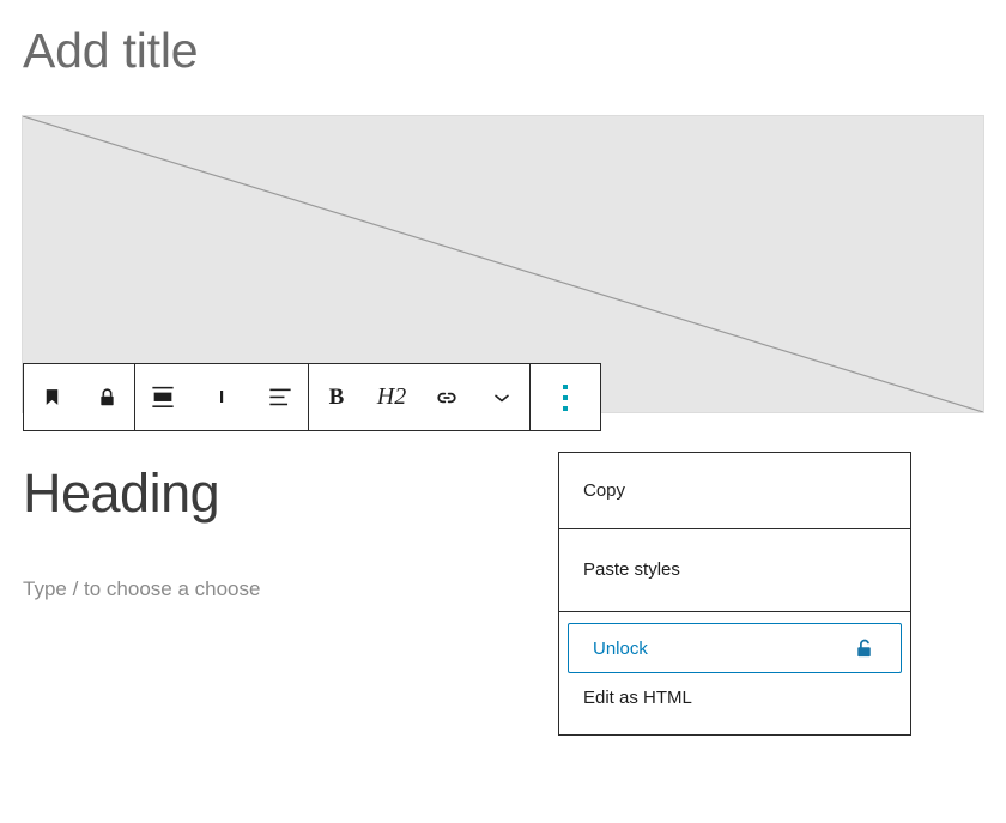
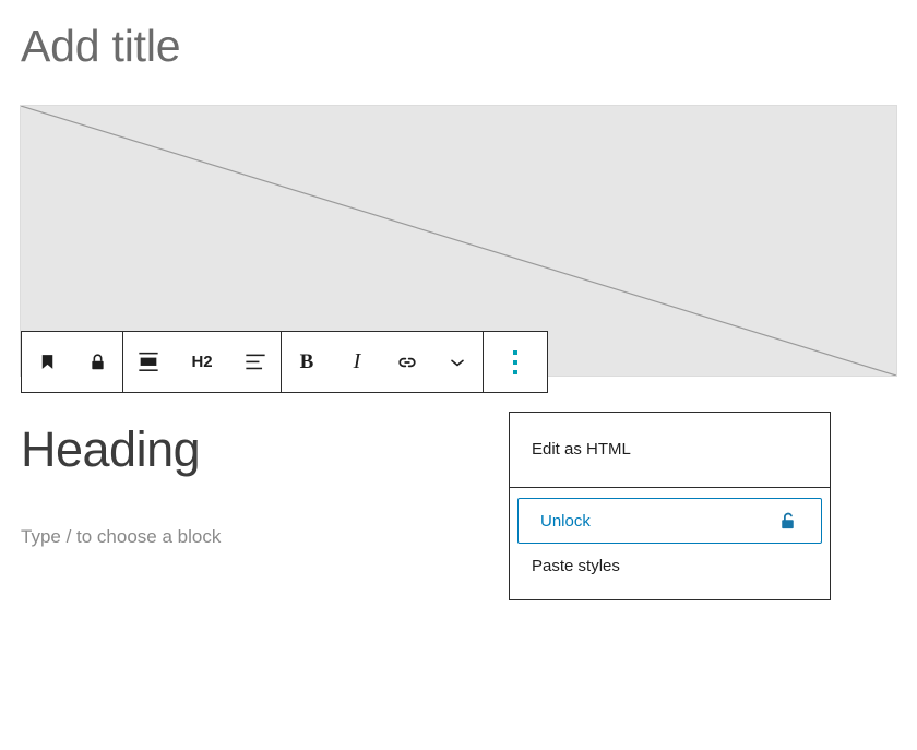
  Add title
- I
+ H2
  B
- H2
+ I
  Heading
- Type / to choose a choose
+ Type / to choose a block
- Copy
- Paste styles
+ Edit as HTML
  Unlock
- Edit as HTML
+ Paste styles
